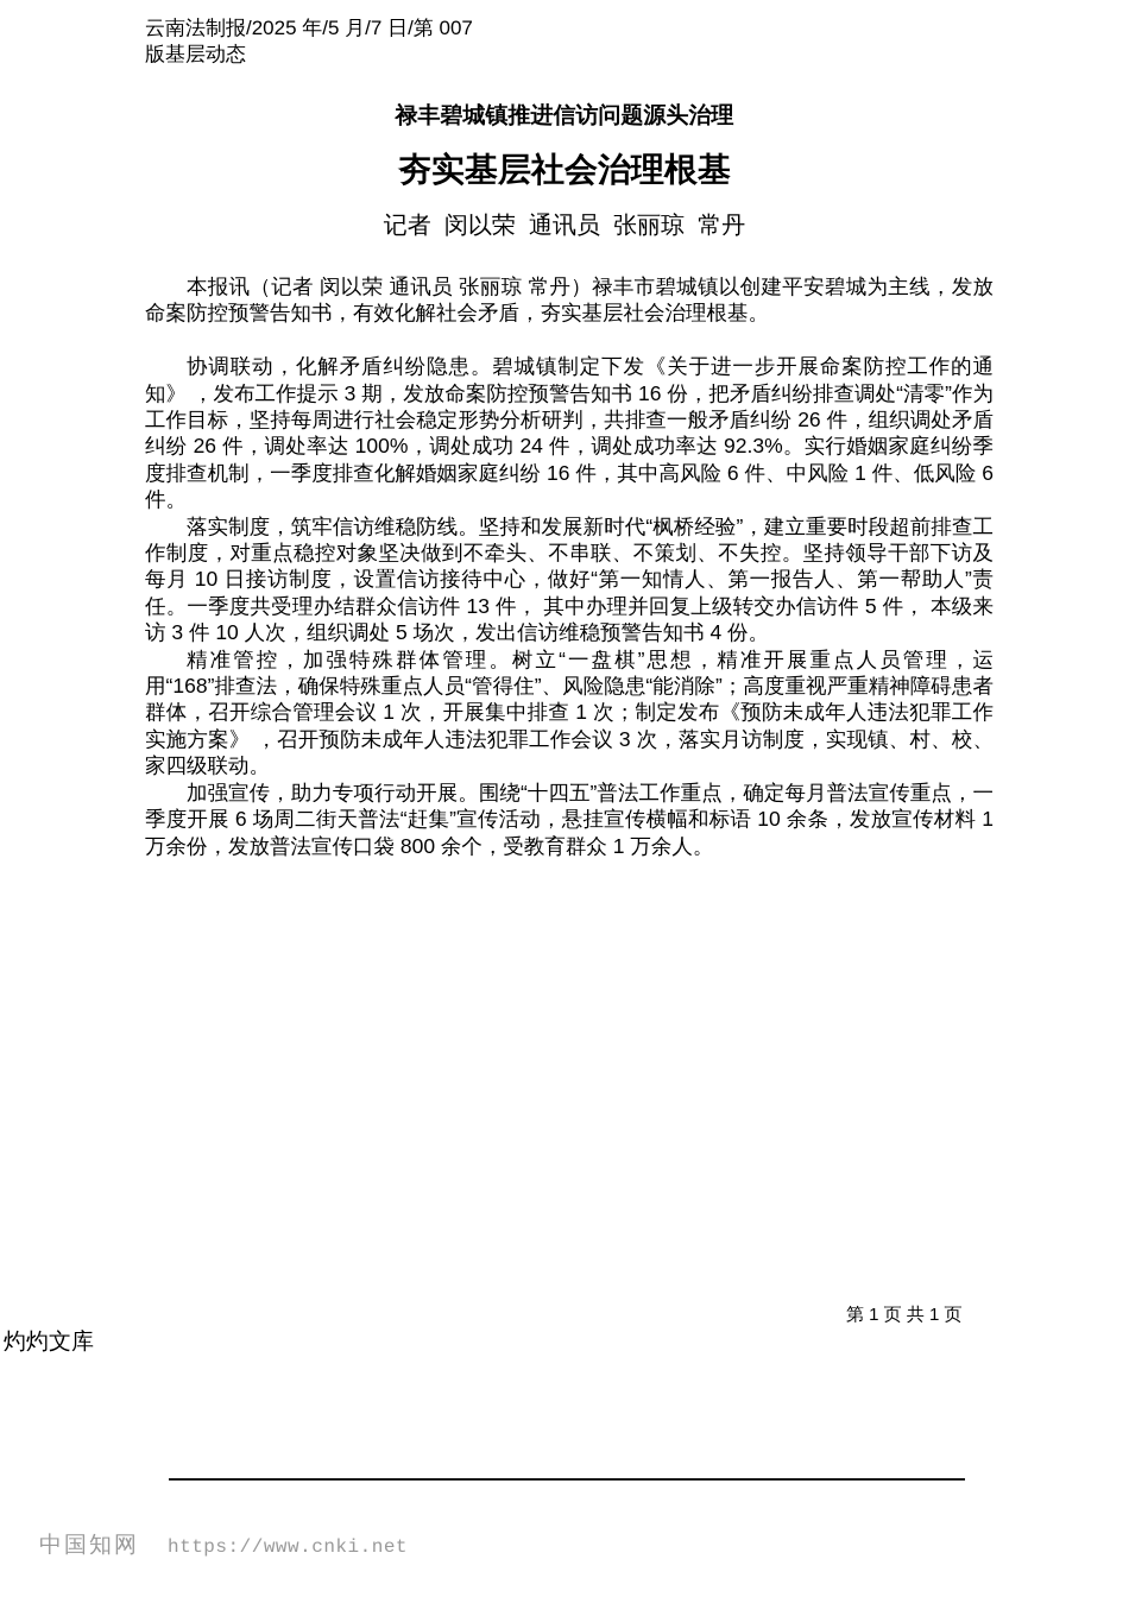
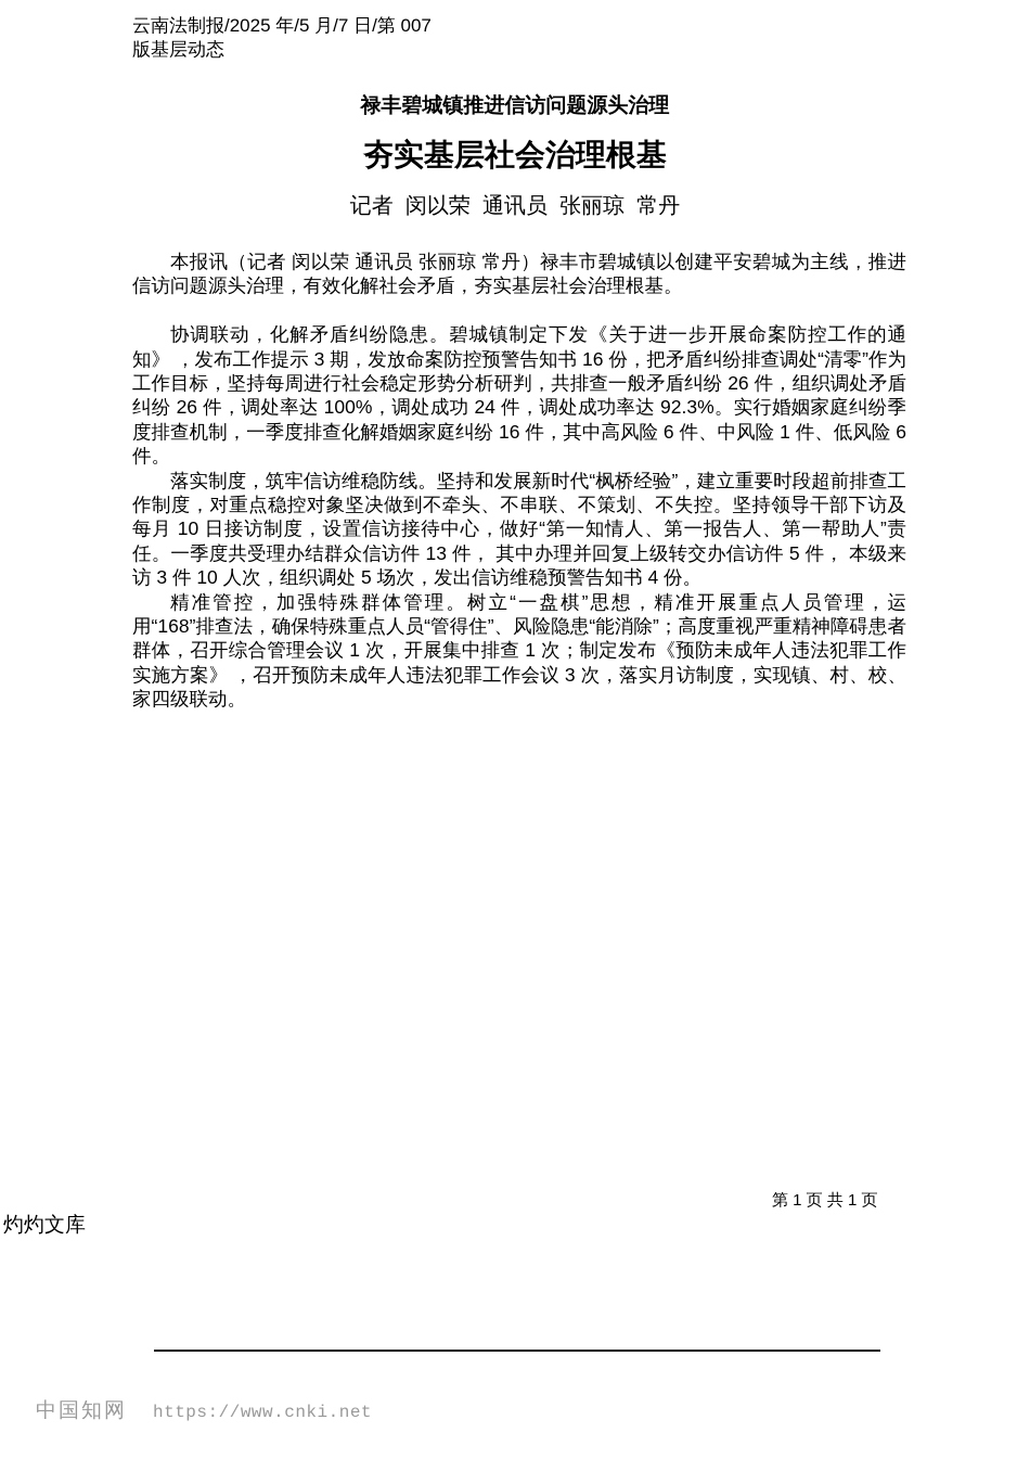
  云南法制报/2025 年/5 月/7 日/第 007
  版基层动态
  禄丰碧城镇推进信访问题源头治理
  夯实基层社会治理根基
  记者 闵以荣 通讯员 张丽琼 常丹
- 本报讯（记者 闵以荣 通讯员 张丽琼 常丹）禄丰市碧城镇以创建平安碧城为主线，发放命案防控预警告知书，有效化解社会矛盾，夯实基层社会治理根基。
+ 本报讯（记者 闵以荣 通讯员 张丽琼 常丹）禄丰市碧城镇以创建平安碧城为主线，推进信访问题源头治理，有效化解社会矛盾，夯实基层社会治理根基。
  协调联动，化解矛盾纠纷隐患。碧城镇制定下发《关于进一步开展命案防控工作的通知》 ，发布工作提示 3 期，发放命案防控预警告知书 16 份，把矛盾纠纷排查调处“清零”作为工作目标，坚持每周进行社会稳定形势分析研判，共排查一般矛盾纠纷 26 件，组织调处矛盾纠纷 26 件，调处率达 100%，调处成功 24 件，调处成功率达 92.3%。实行婚姻家庭纠纷季度排查机制，一季度排查化解婚姻家庭纠纷 16 件，其中高风险 6 件、中风险 1 件、低风险 6 件。
  落实制度，筑牢信访维稳防线。坚持和发展新时代“枫桥经验”，建立重要时段超前排查工作制度，对重点稳控对象坚决做到不牵头、不串联、不策划、不失控。坚持领导干部下访及每月 10 日接访制度，设置信访接待中心，做好“第一知情人、第一报告人、第一帮助人”责任。一季度共受理办结群众信访件 13 件， 其中办理并回复上级转交办信访件 5 件， 本级来访 3 件 10 人次，组织调处 5 场次，发出信访维稳预警告知书 4 份。
  精准管控，加强特殊群体管理。树立“一盘棋”思想，精准开展重点人员管理，运用“168”排查法，确保特殊重点人员“管得住”、风险隐患“能消除”；高度重视严重精神障碍患者群体，召开综合管理会议 1 次，开展集中排查 1 次；制定发布《预防未成年人违法犯罪工作实施方案》 ，召开预防未成年人违法犯罪工作会议 3 次，落实月访制度，实现镇、村、校、家四级联动。
- 加强宣传，助力专项行动开展。围绕“十四五”普法工作重点，确定每月普法宣传重点，一季度开展 6 场周二街天普法“赶集”宣传活动，悬挂宣传横幅和标语 10 余条，发放宣传材料 1 万余份，发放普法宣传口袋 800 余个，受教育群众 1 万余人。
  第 1 页 共 1 页
  灼灼文库
  中国知网
  https://www.cnki.net
